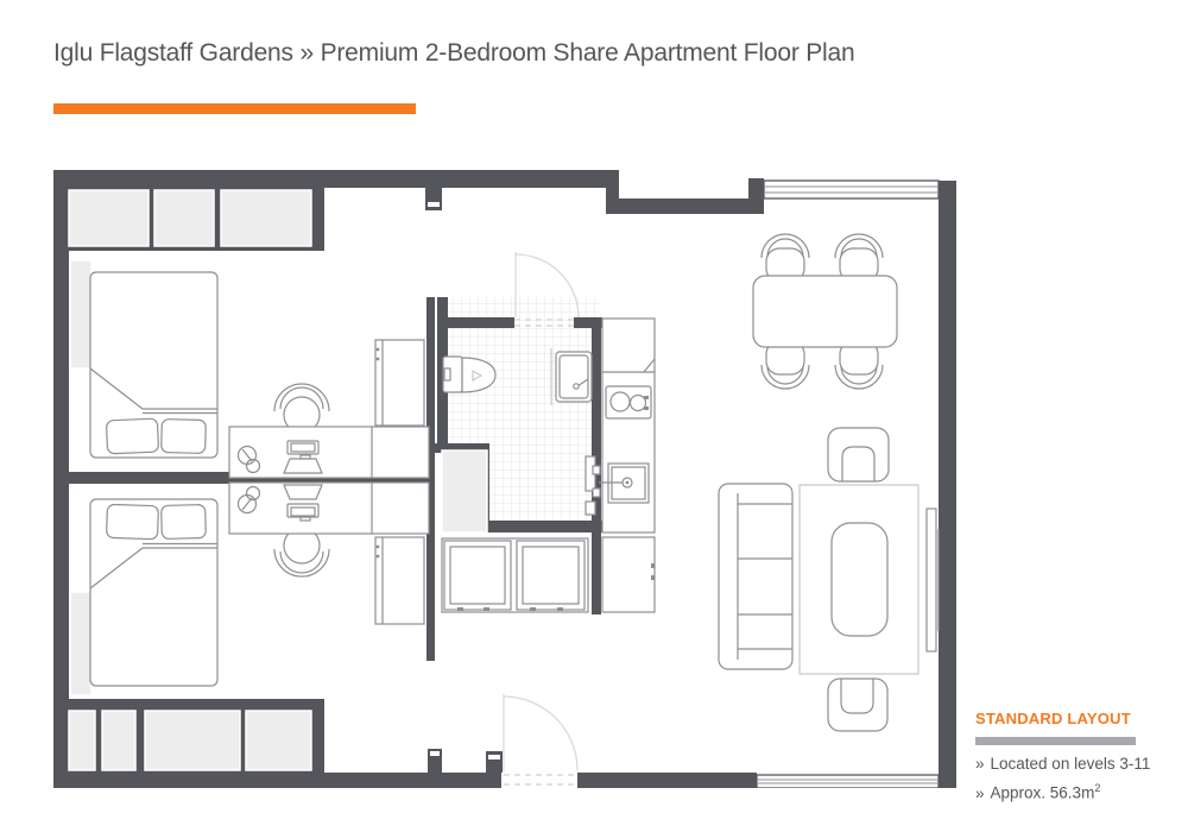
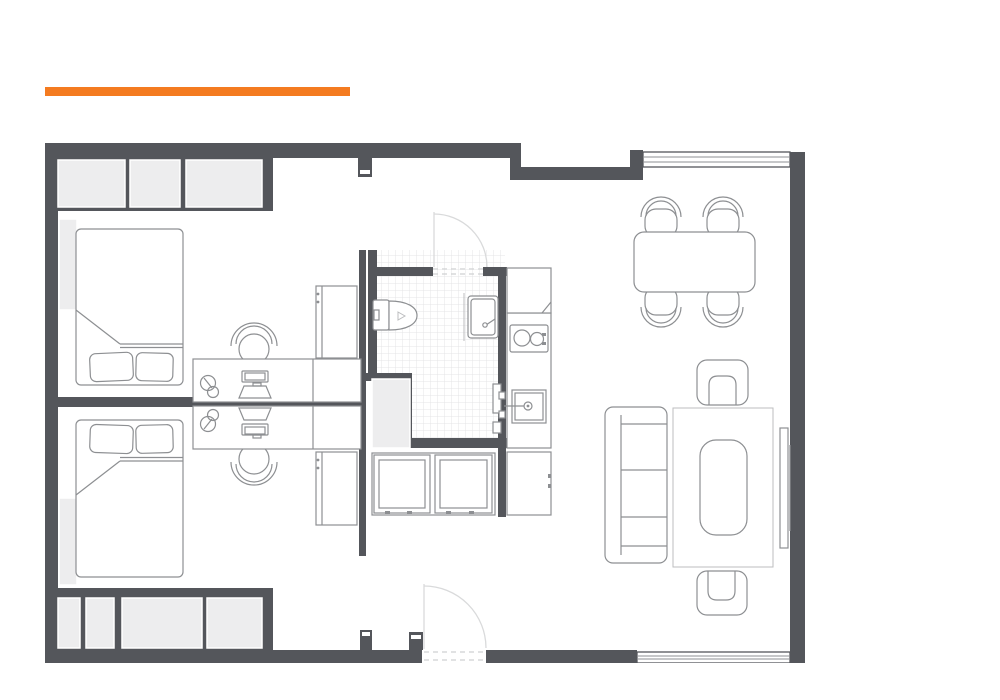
- Iglu Flagstaff Gardens » Premium 2-Bedroom Share Apartment Floor Plan
- STANDARD LAYOUT
- » Located on levels 3-11
- » Approx. 56.3m2
